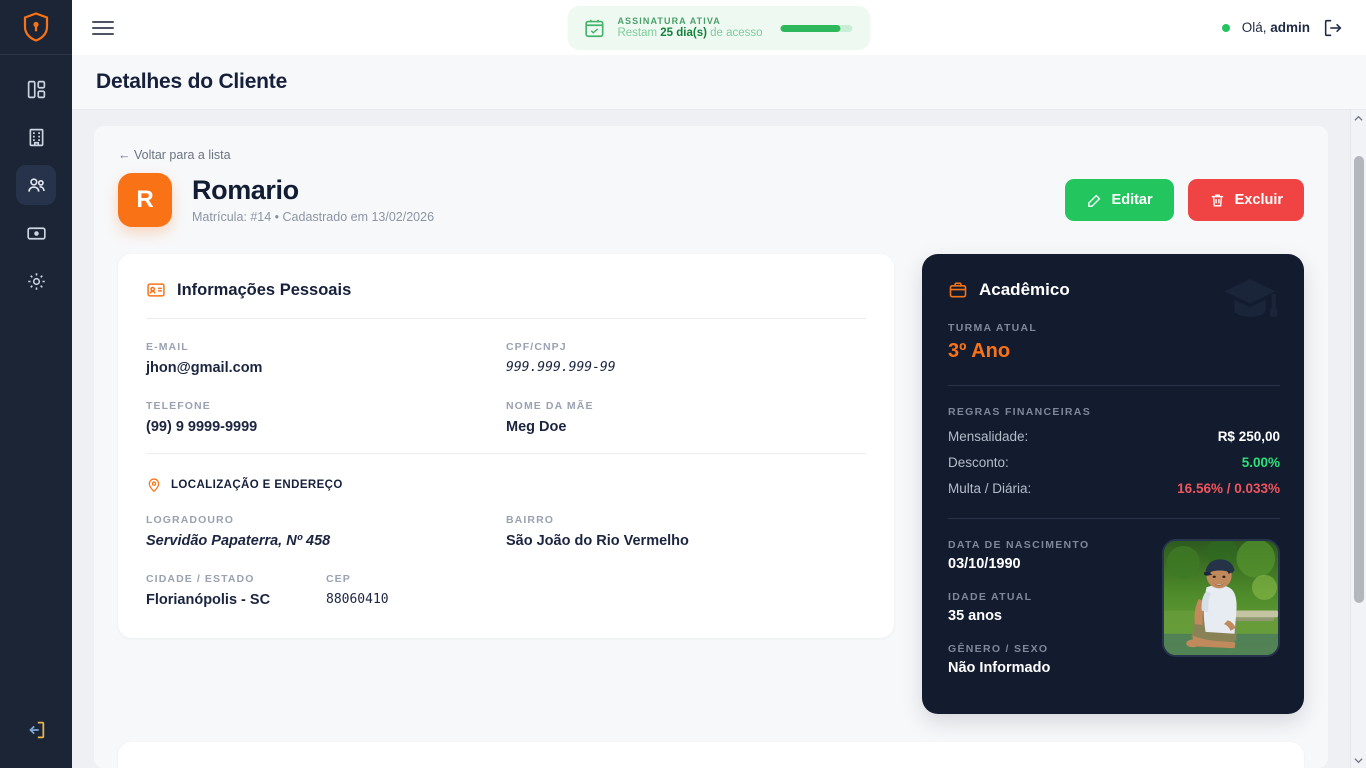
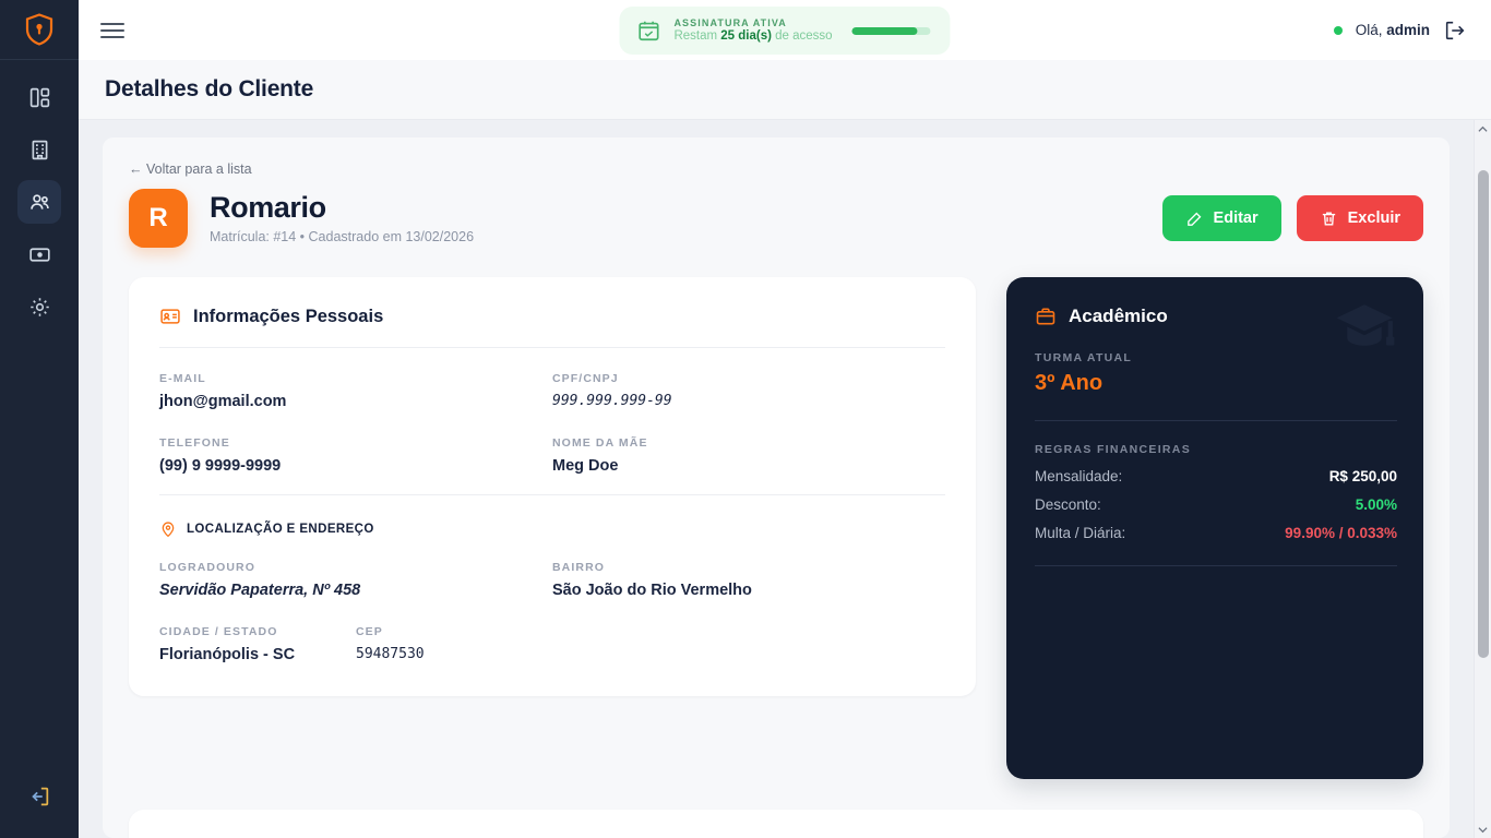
  ASSINATURA ATIVA
  Restam 25 dia(s) de acesso
  Olá, admin
  Detalhes do Cliente
  ← Voltar para a lista
  R
  Romario
  Matrícula: #14 • Cadastrado em 13/02/2026
  Editar
  Excluir
  Informações Pessoais
  E-MAIL
  jhon@gmail.com
  CPF/CNPJ
  999.999.999-99
  TELEFONE
  (99) 9 9999-9999
  NOME DA MÃE
  Meg Doe
  LOCALIZAÇÃO E ENDEREÇO
  LOGRADOURO
  Servidão Papaterra, Nº 458
  BAIRRO
  São João do Rio Vermelho
  CIDADE / ESTADO
  Florianópolis - SC
  CEP
- 88060410
+ 59487530
  Acadêmico
  TURMA ATUAL
  3º Ano
  REGRAS FINANCEIRAS
  Mensalidade:
  R$ 250,00
  Desconto:
  5.00%
  Multa / Diária:
- 16.56% / 0.033%
+ 99.90% / 0.033%
- DATA DE NASCIMENTO
- 03/10/1990
- IDADE ATUAL
- 35 anos
- GÊNERO / SEXO
- Não Informado
